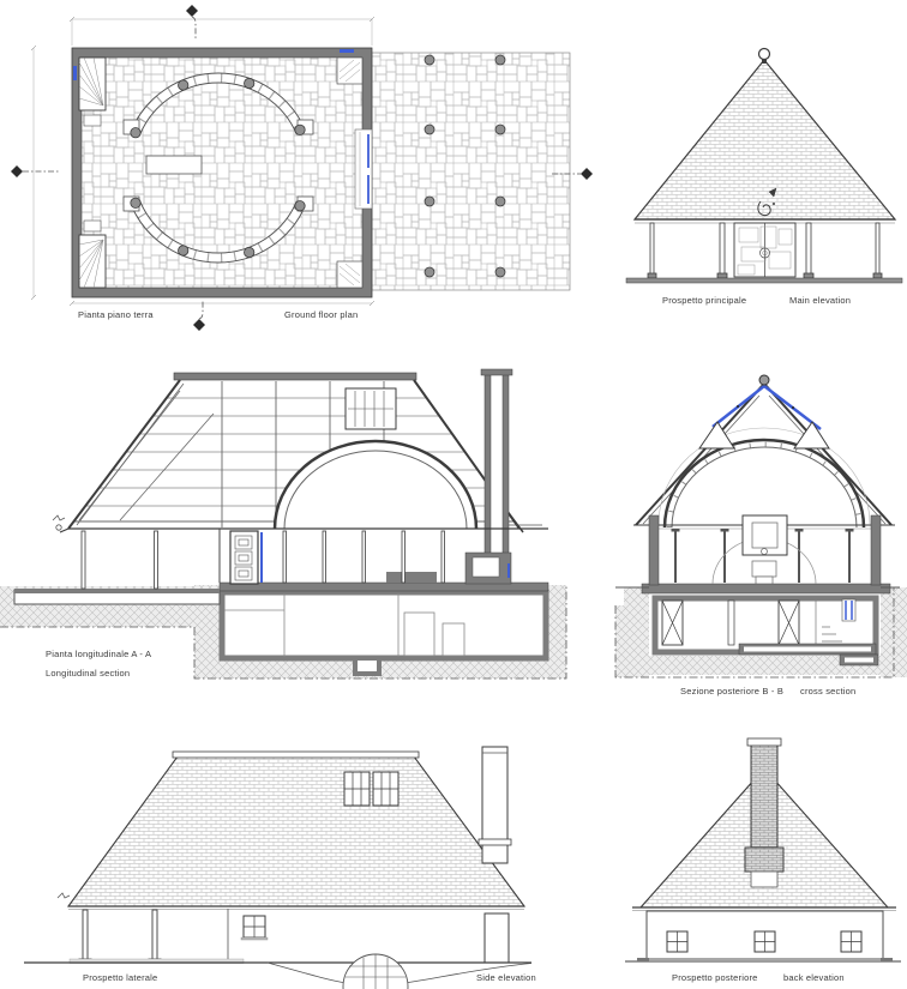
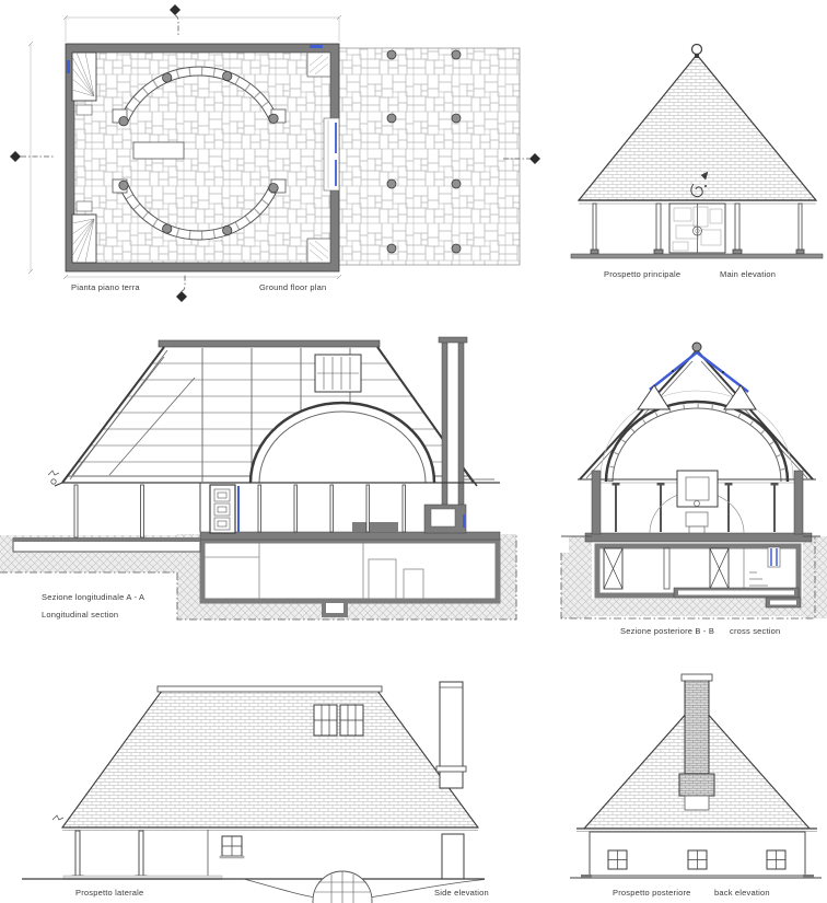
  Pianta piano terra
  Ground floor plan
  Prospetto principale
  Main elevation
- Pianta longitudinale A - A
+ Sezione longitudinale A - A
  Longitudinal section
  Sezione posteriore B - B
  cross section
  Prospetto laterale
  Side elevation
  Prospetto posteriore
  back elevation
